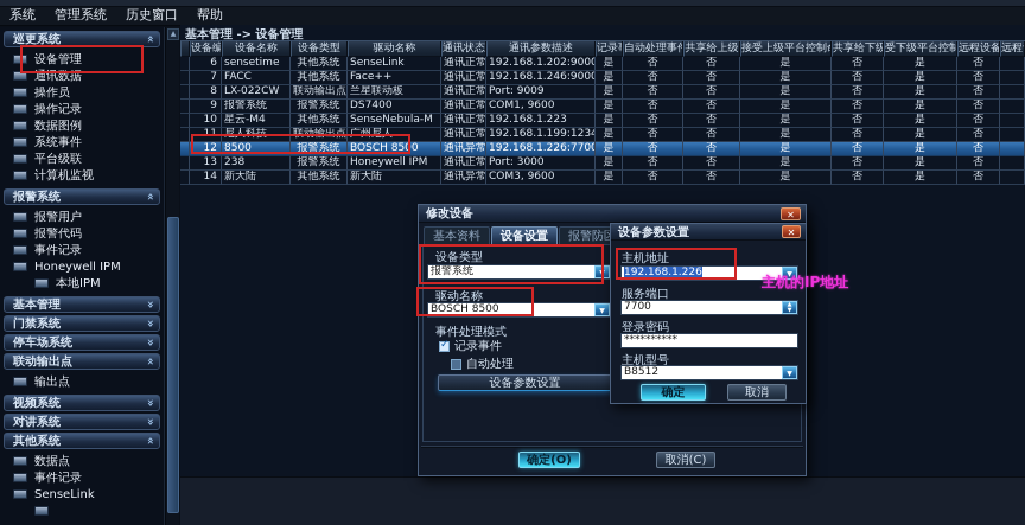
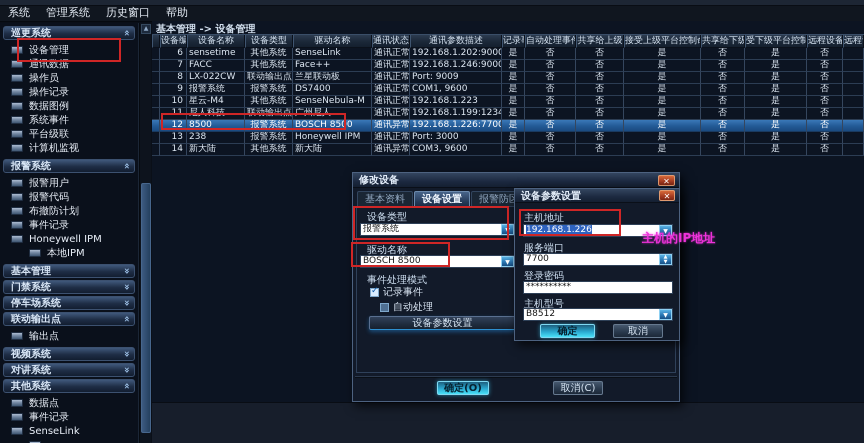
  系统
  管理系统
  历史窗口
  帮助
  巡更系统
  设备管理
  通讯数据
  操作员
  操作记录
  数据图例
  系统事件
  平台级联
  计算机监视
  报警系统
  报警用户
  报警代码
+ 布撤防计划
  事件记录
  Honeywell IPM
  本地IPM
  基本管理
  门禁系统
  停车场系统
  联动输出点
  输出点
  视频系统
  对讲系统
  其他系统
  数据点
  事件记录
  SenseLink
  基本管理 -> 设备管理
  设备编
  设备名称
  设备类型
  驱动名称
  通讯状态
  通讯参数描述
  自动处理事
  共享给上级
  接受上级平台控制
  共享给下级
  受下级平台控制
  远程设备
  6
  sensetime
  其他系统
  SenseLink
  通讯正常
  192.168.1.202:9000
  是
  否
  否
  是
  否
  是
  否
  7
  FACC
  其他系统
  Face++
  通讯正常
  192.168.1.246:9000
  是
  否
  否
  是
  否
  是
  否
  8
  LX-022CW
  联动输出点
  兰星联动板
  通讯正常
  Port: 9009
  是
  否
  否
  是
  否
  是
  否
  9
  报警系统
  报警系统
  DS7400
  通讯正常
  COM1, 9600
  是
  否
  否
  是
  否
  是
  否
  10
  星云-M4
  其他系统
  SenseNebula-M
  通讯正常
  192.168.1.223
  是
  否
  否
  是
  否
  是
  否
  11
  尼人科技
  联动输出点
  广州尼人
  通讯正常
  192.168.1.199:1234
  是
  否
  否
  是
  否
  是
  否
  12
  8500
  报警系统
  BOSCH 8500
  通讯异常
  192.168.1.226:7700
  是
  否
  否
  是
  否
  是
  否
  13
  238
  报警系统
  Honeywell IPM
  通讯正常
  Port: 3000
  是
  否
  否
  是
  否
  是
  否
  14
  新大陆
  其他系统
  新大陆
  通讯异常
  COM3, 9600
  是
  否
  否
  是
  否
  是
  否
  修改设备
  ✕
  基本资料
  设备设置
  报警防
  设备类型
  报警系统
  驱动名称
  BOSCH 8500
  事件处理模式
  记录事件
  自动处理
  设备参数设置
  确定(O)
  取消(C)
  设备参数设置
  ✕
  主机地址
  192.168.1.226
  服务端口
  7700
  登录密码
  **********
  主机型号
  B8512
  确定
  取消
  主机的IP地址
